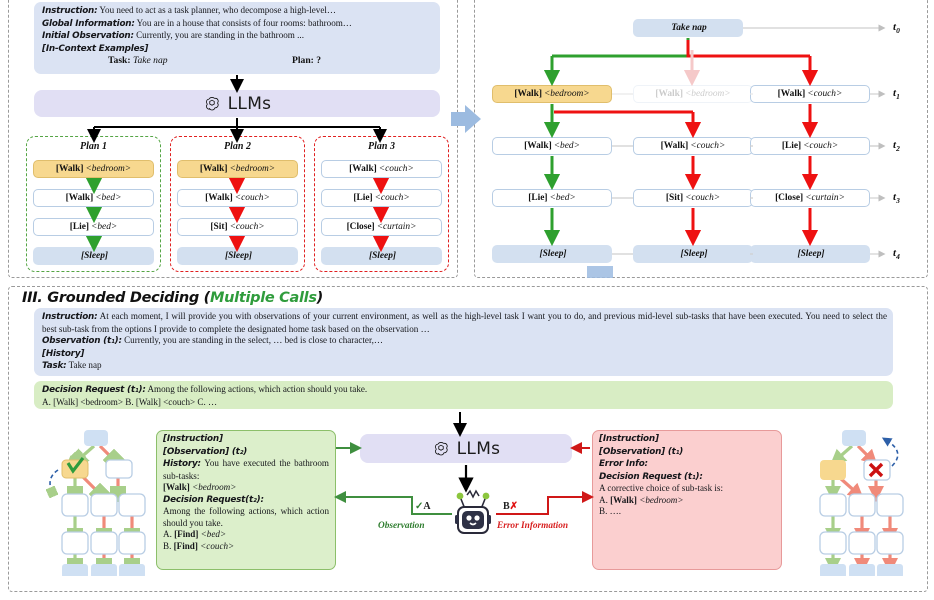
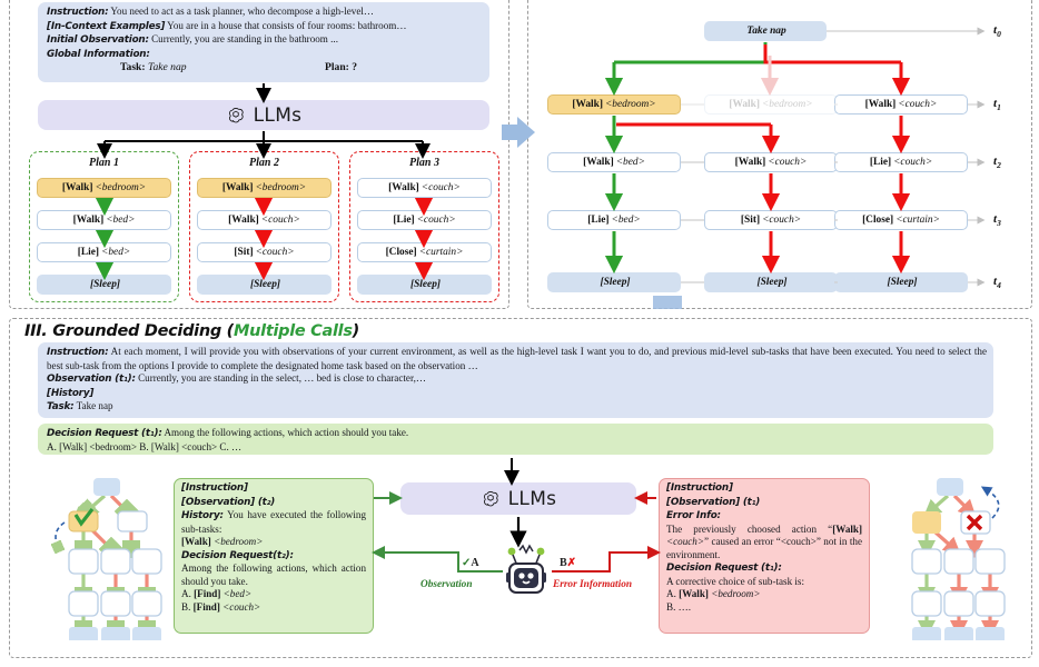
  Instruction: You need to act as a task planner, who decompose a high-level…
- Global Information: You are in a house that consists of four rooms: bathroom…
+ [In-Context Examples] You are in a house that consists of four rooms: bathroom…
  Initial Observation: Currently, you are standing in the bathroom ...
- [In-Context Examples]
+ Global Information:
  Task: Take nap
  Plan: ?
  LLMs
  Plan 1
  Plan 2
  Plan 3
  [Walk]
  <bedroom>
  [Walk]
  <bed>
  [Lie]
  <bed>
  [Sleep]
  [Walk]
  <bedroom>
  [Walk]
  <couch>
  [Sit]
  <couch>
  [Sleep]
  [Walk]
  <couch>
  [Lie]
  <couch>
  [Close]
  <curtain>
  [Sleep]
  Take nap
  [Walk]
  <bedroom>
  [Walk]
  <bedroom>
  [Walk]
  <couch>
  [Walk]
  <bed>
  [Walk]
  <couch>
  [Lie]
  <couch>
  [Lie]
  <bed>
  [Sit]
  <couch>
  [Close]
  <curtain>
  [Sleep]
  [Sleep]
  [Sleep]
  t0
  t1
  t2
  t3
  t4
  III. Grounded Deciding (Multiple Calls)
  Instruction: At each moment, I will provide you with observations of your current environment, as well as the high-level task I want you to do, and previous mid-level sub-tasks that have been executed. You need to select the best sub-task from the options I provide to complete the designated home task based on the observation …
  Observation (t₁): Currently, you are standing in the select, … bed is close to character,…
  [History]
  Task: Take nap
  Decision Request (t₁): Among the following actions, which action should you take.
  A. [Walk] <bedroom> B. [Walk] <couch> C. …
  LLMs
  [Instruction]
  [Observation] (t₂)
- History: You have executed the bathroom sub-tasks:
+ History: You have executed the following sub-tasks:
  [Walk] <bedroom>
  Decision Request(t₂):
  Among the following actions, which action should you take.
  A. [Find] <bed>
  B. [Find] <couch>
  [Instruction]
  [Observation] (t₁)
  Error Info:
+ The previously choosed action “[Walk] <couch>” caused an error “<couch>” not in the environment.
  Decision Request (t₁):
  A corrective choice of sub-task is:
  A. [Walk] <bedroom>
  B. ….
  Observation
  Error Information
  ✓A
  B✗
